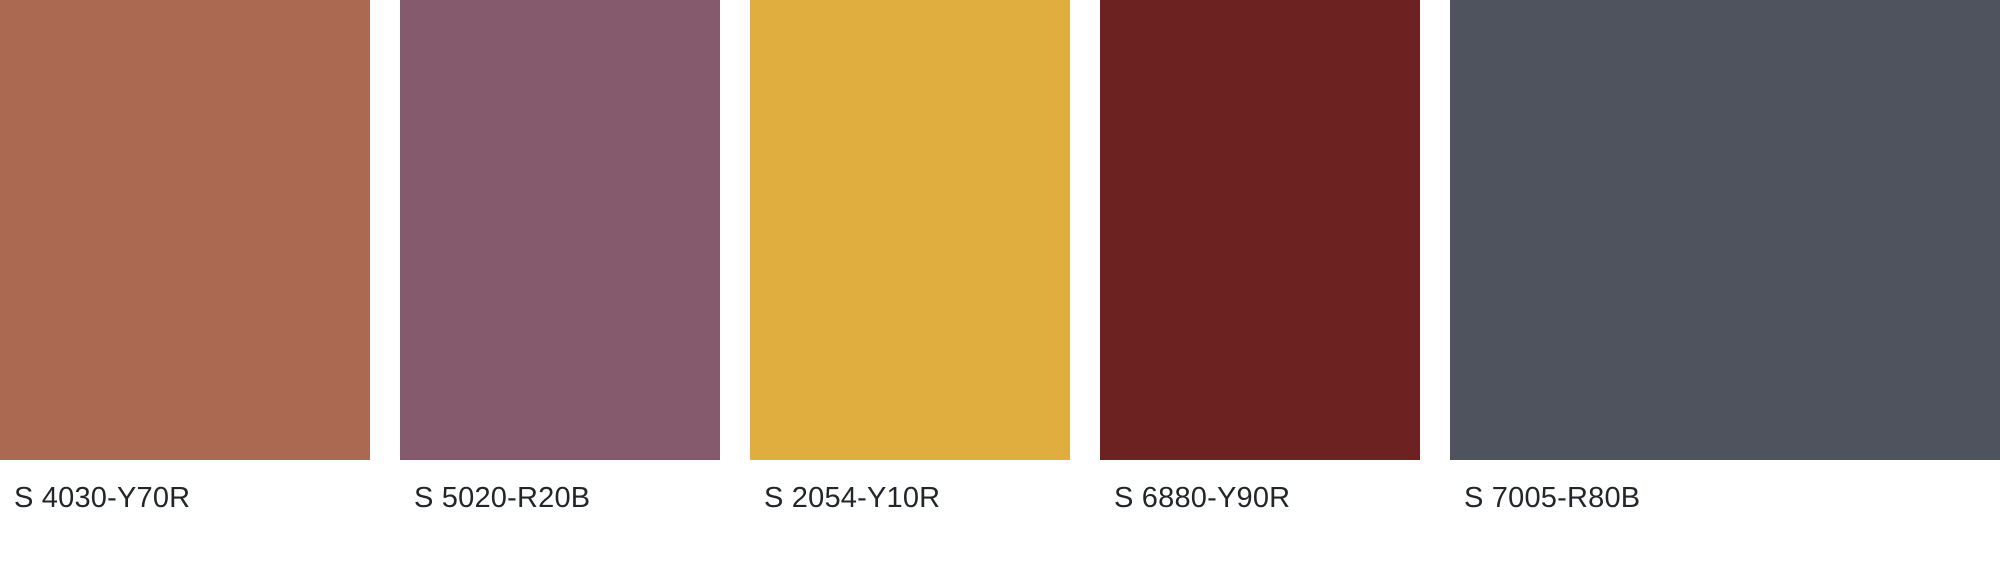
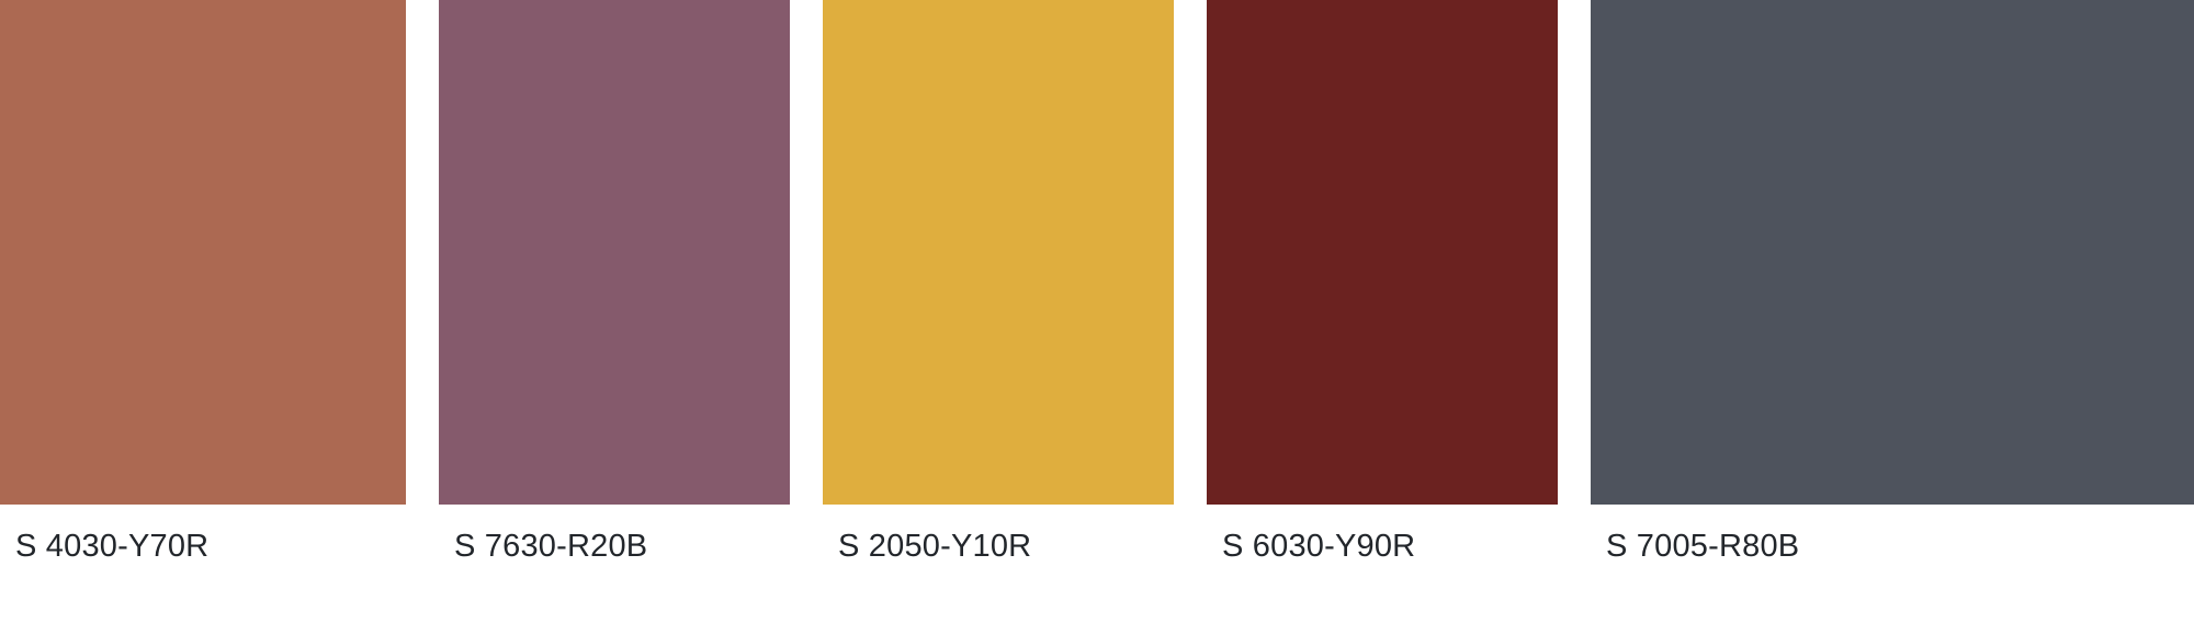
  S 4030-Y70R
- S 5020-R20B
+ S 7630-R20B
- S 2054-Y10R
+ S 2050-Y10R
- S 6880-Y90R
+ S 6030-Y90R
  S 7005-R80B
